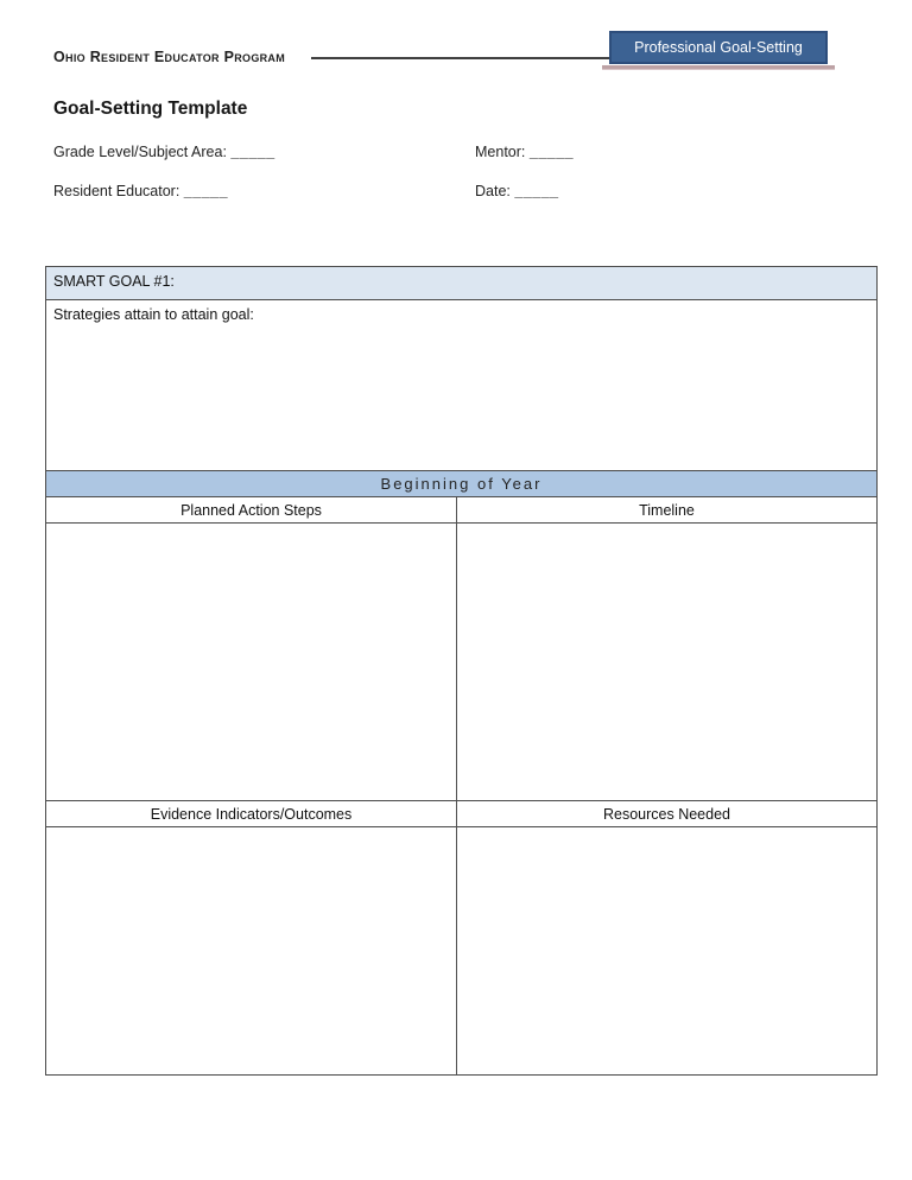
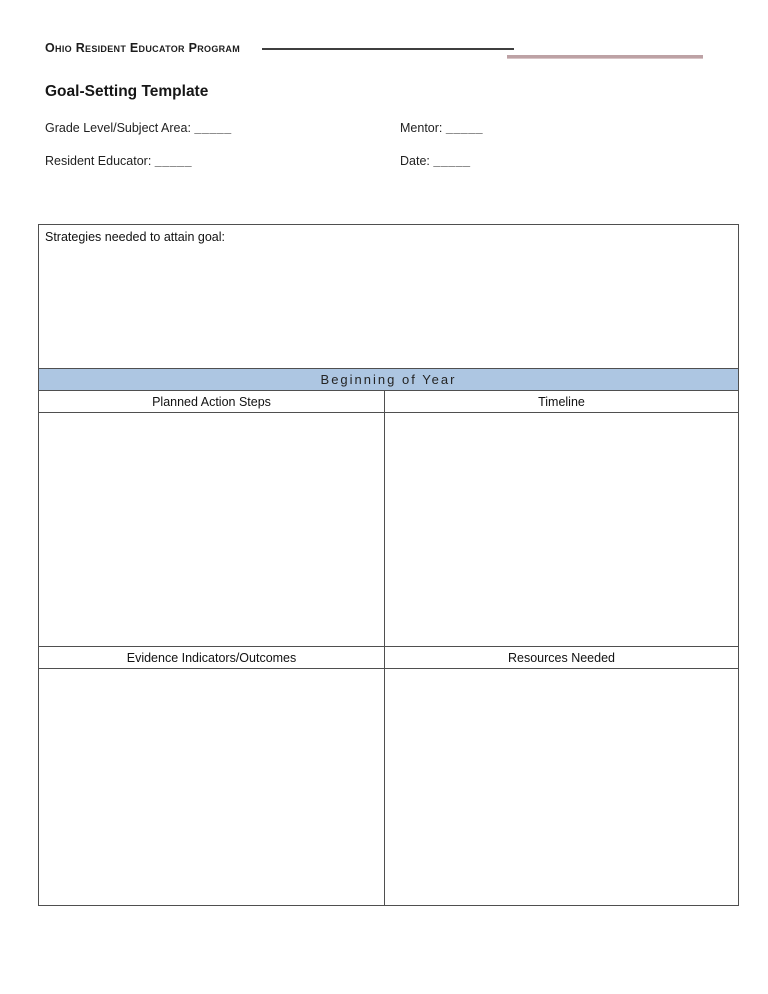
  Ohio Resident Educator Program
- Professional Goal-Setting
  Goal-Setting Template
  Grade Level/Subject Area: _____
  Mentor: _____
  Resident Educator: _____
  Date: _____
- SMART GOAL #1:
- Strategies attain to attain goal:
+ Strategies needed to attain goal:
  Beginning of Year
  Planned Action Steps
  Timeline
  Evidence Indicators/Outcomes
  Resources Needed
